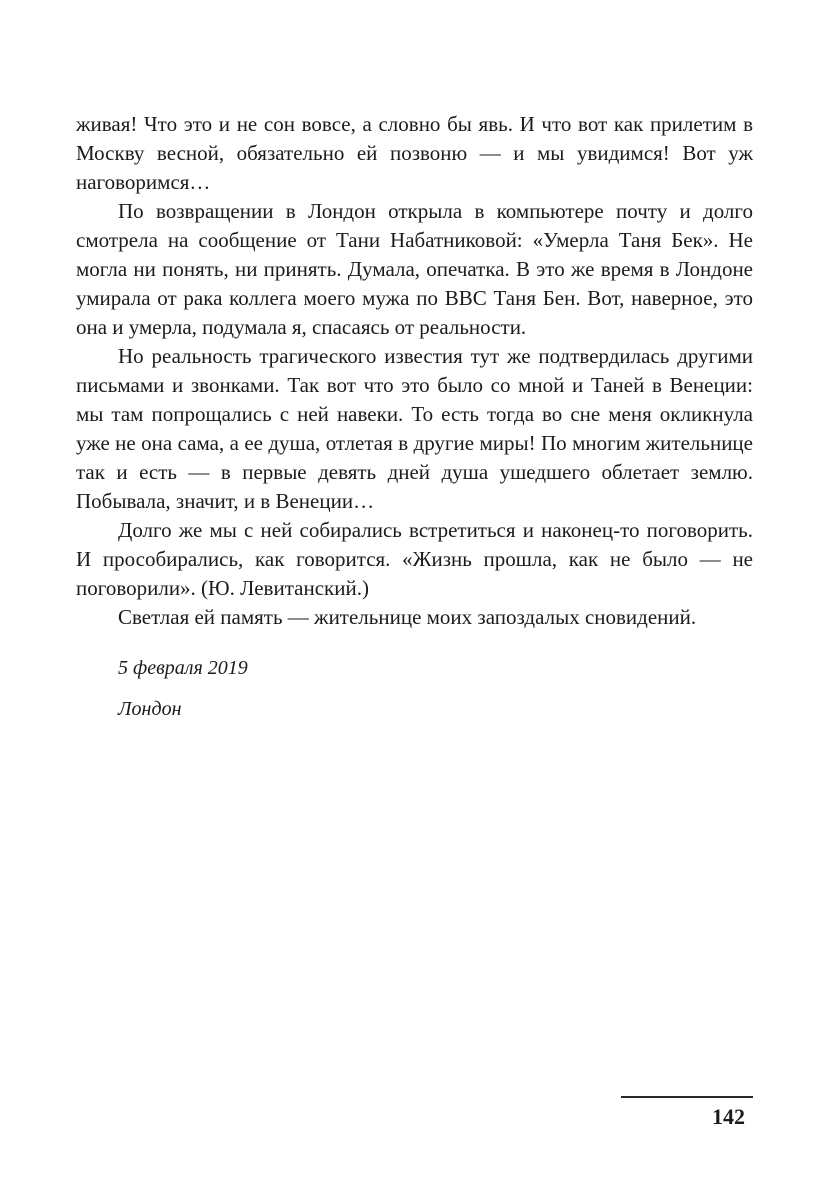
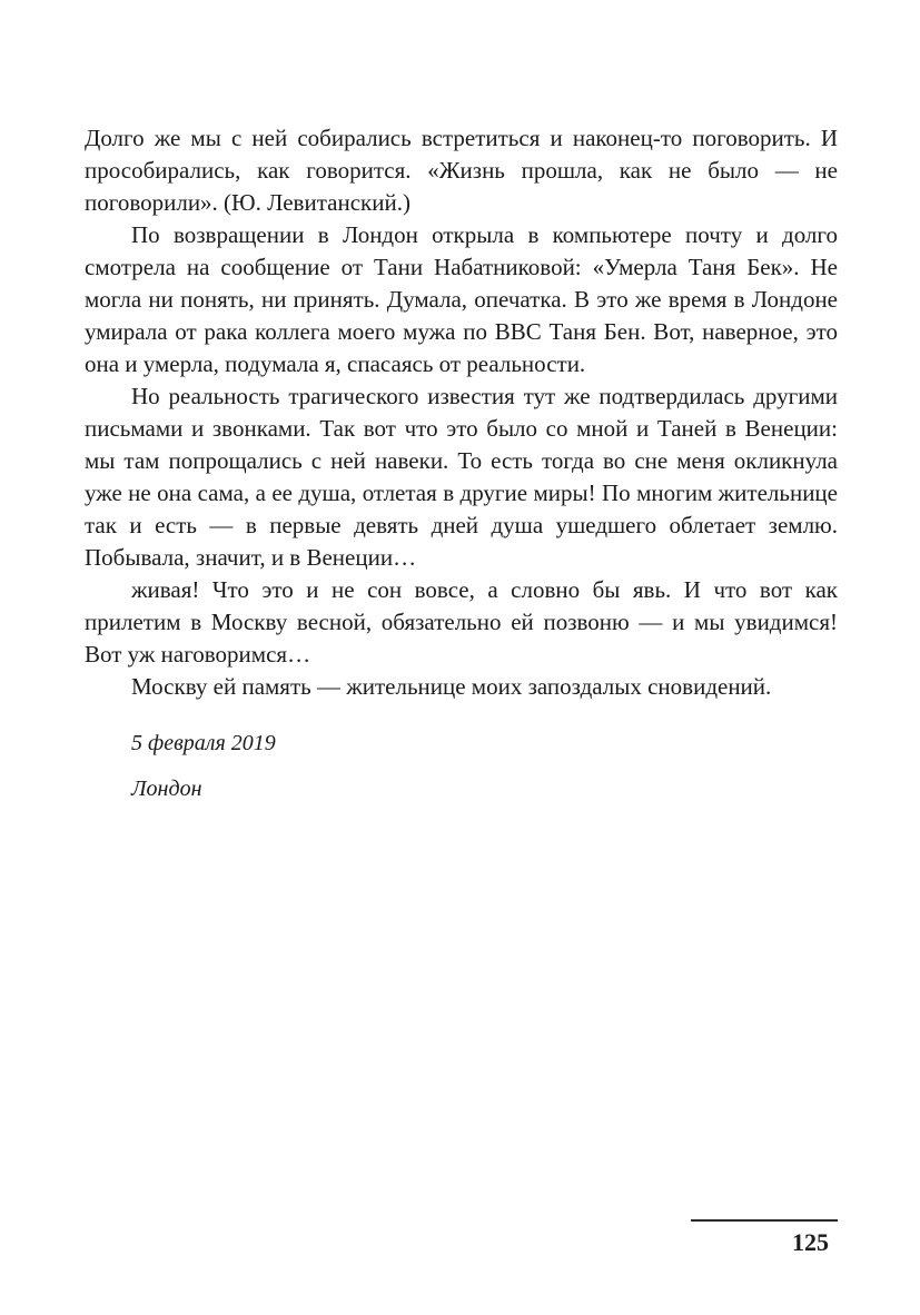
- живая! Что это и не сон вовсе, а словно бы явь. И что вот как прилетим в Москву весной, обязательно ей позвоню — и мы увидимся! Вот уж наговоримся…
+ Долго же мы с ней собирались встретиться и наконец-то поговорить. И прособирались, как говорится. «Жизнь прошла, как не было — не поговорили». (Ю. Левитанский.)
  По возвращении в Лондон открыла в компьютере почту и долго смотрела на сообщение от Тани Набатниковой: «Умерла Таня Бек». Не могла ни понять, ни принять. Думала, опечатка. В это же время в Лондоне умирала от рака коллега моего мужа по ВВС Таня Бен. Вот, наверное, это она и умерла, подумала я, спасаясь от реальности.
  Но реальность трагического известия тут же подтвердилась другими письмами и звонками. Так вот что это было со мной и Таней в Венеции: мы там попрощались с ней навеки. То есть тогда во сне меня окликнула уже не она сама, а ее душа, отлетая в другие миры! По многим жительнице так и есть — в первые девять дней душа ушедшего облетает землю. Побывала, значит, и в Венеции…
- Долго же мы с ней собирались встретиться и наконец-то поговорить. И прособирались, как говорится. «Жизнь прошла, как не было — не поговорили». (Ю. Левитанский.)
+ живая! Что это и не сон вовсе, а словно бы явь. И что вот как прилетим в Москву весной, обязательно ей позвоню — и мы увидимся! Вот уж наговоримся…
- Светлая ей память — жительнице моих запоздалых сновидений.
+ Москву ей память — жительнице моих запоздалых сновидений.
  5 февраля 2019
  Лондон
- 142
+ 125
